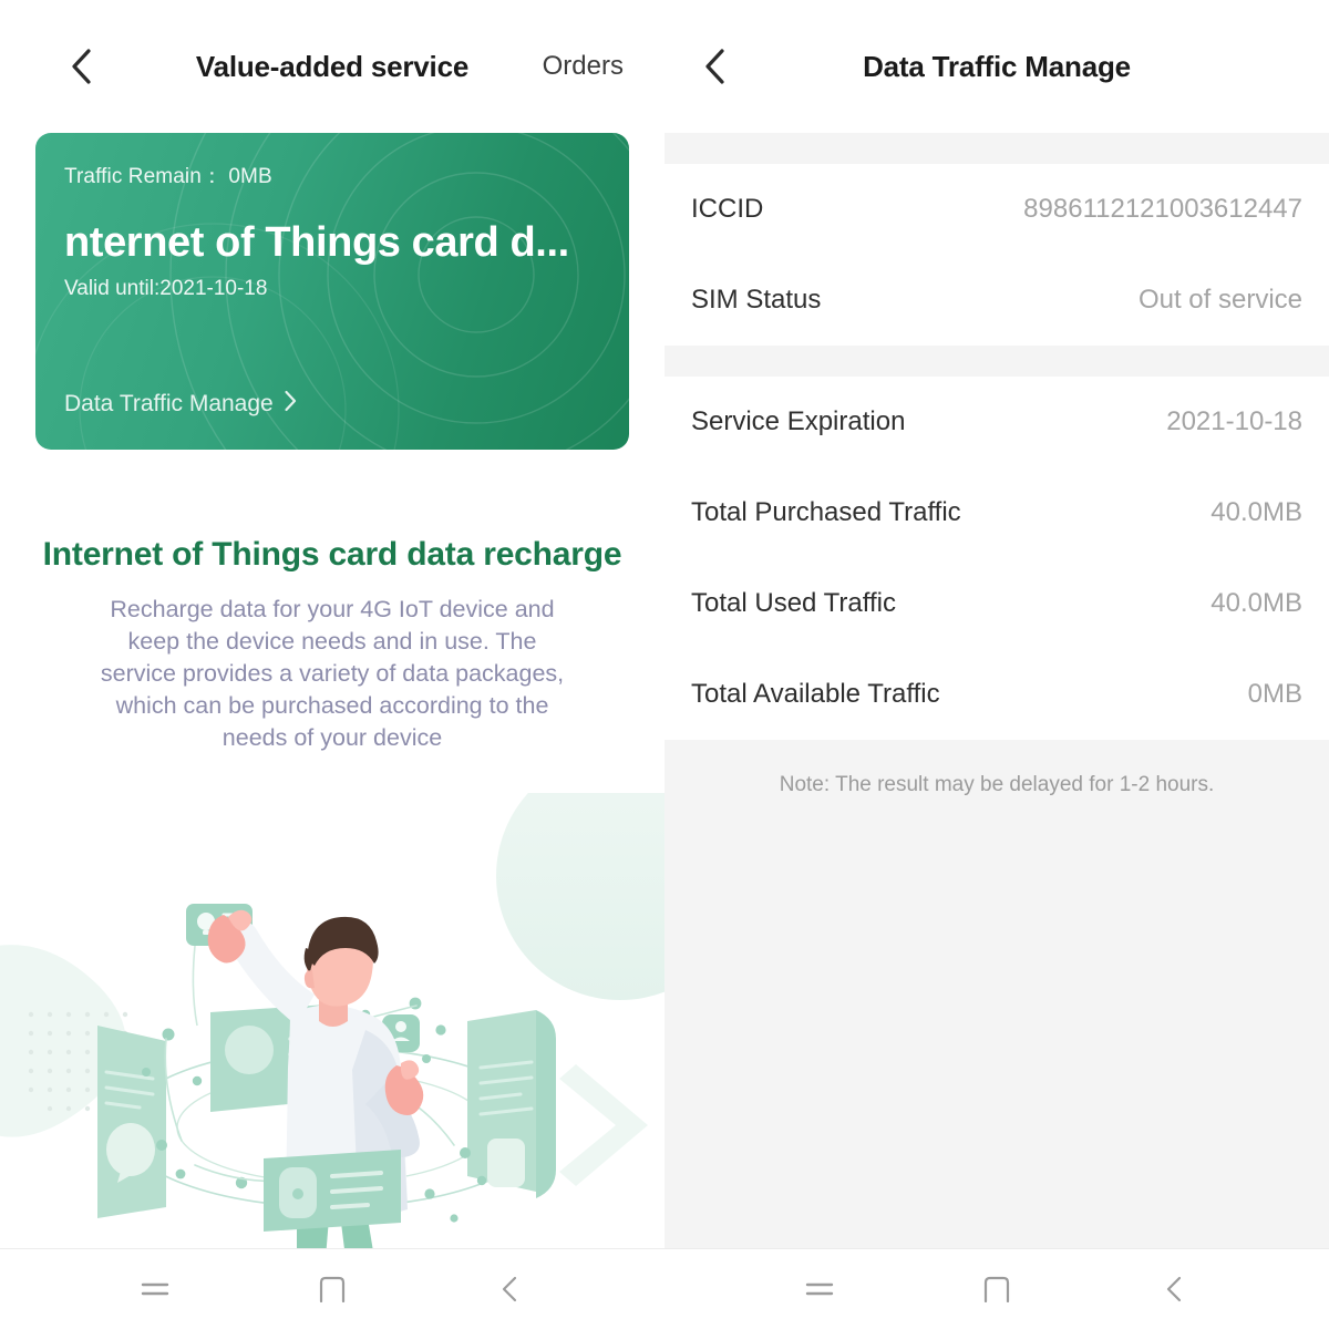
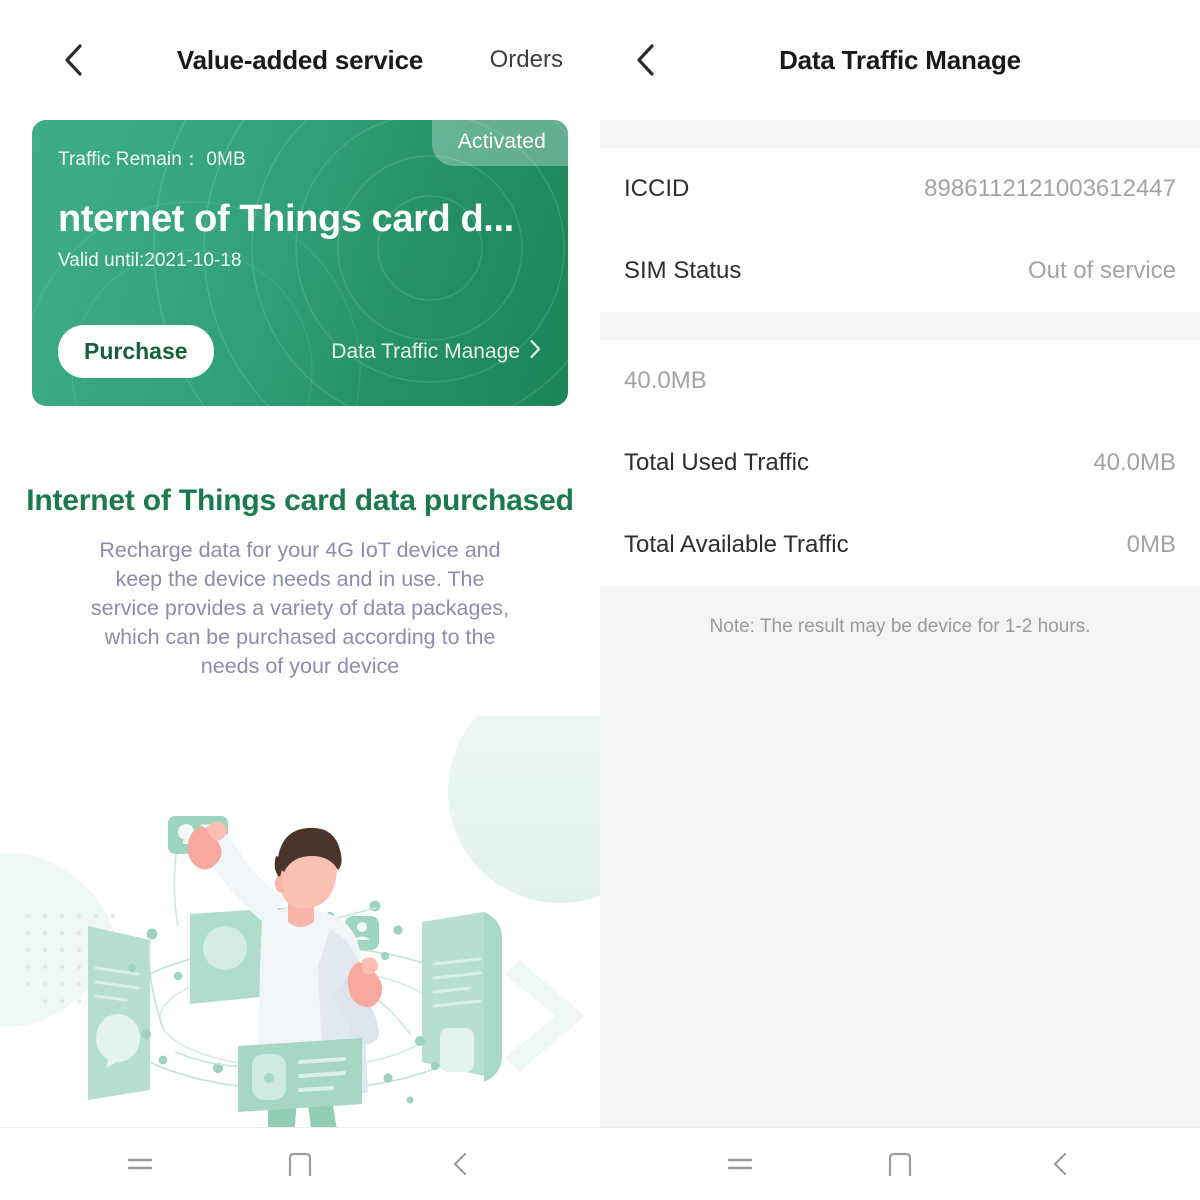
  Value-added service
  Orders
+ Activated
  Traffic Remain： 0MB
  nternet of Things card d...
  Valid until:2021-10-18
+ Purchase
  Data Traffic Manage
- Internet of Things card data recharge
+ Internet of Things card data purchased
  Recharge data for your 4G IoT device and keep the device needs and in use. The service provides a variety of data packages, which can be purchased according to the needs of your device
  Data Traffic Manage
  ICCID
  8986112121003612447
  SIM Status
  Out of service
- Service Expiration
- 2021-10-18
- Total Purchased Traffic
  40.0MB
  Total Used Traffic
  40.0MB
  Total Available Traffic
  0MB
- Note: The result may be delayed for 1-2 hours.
+ Note: The result may be device for 1-2 hours.
